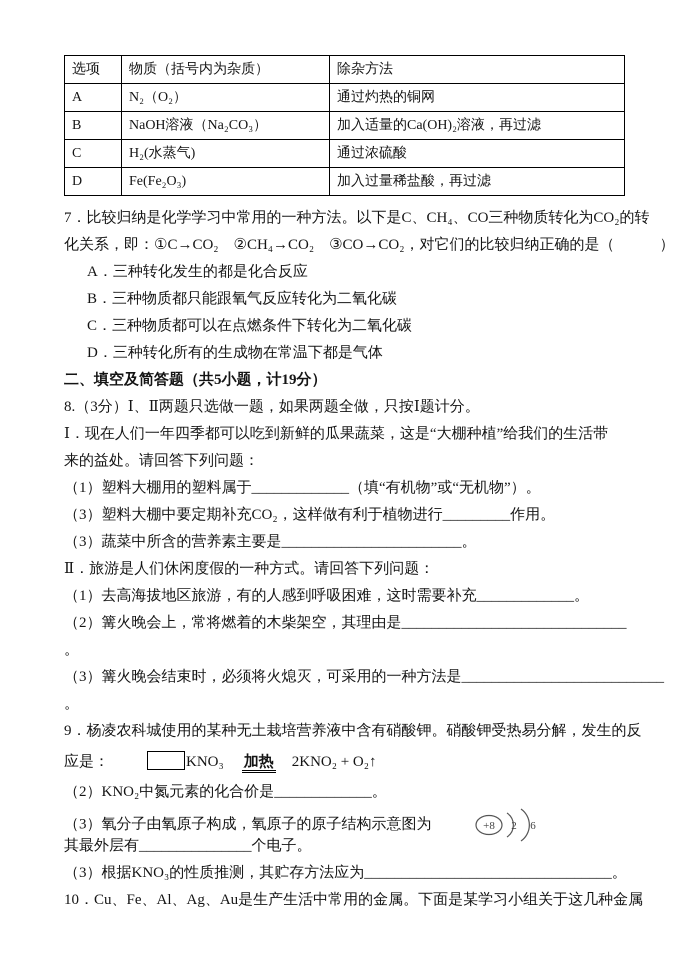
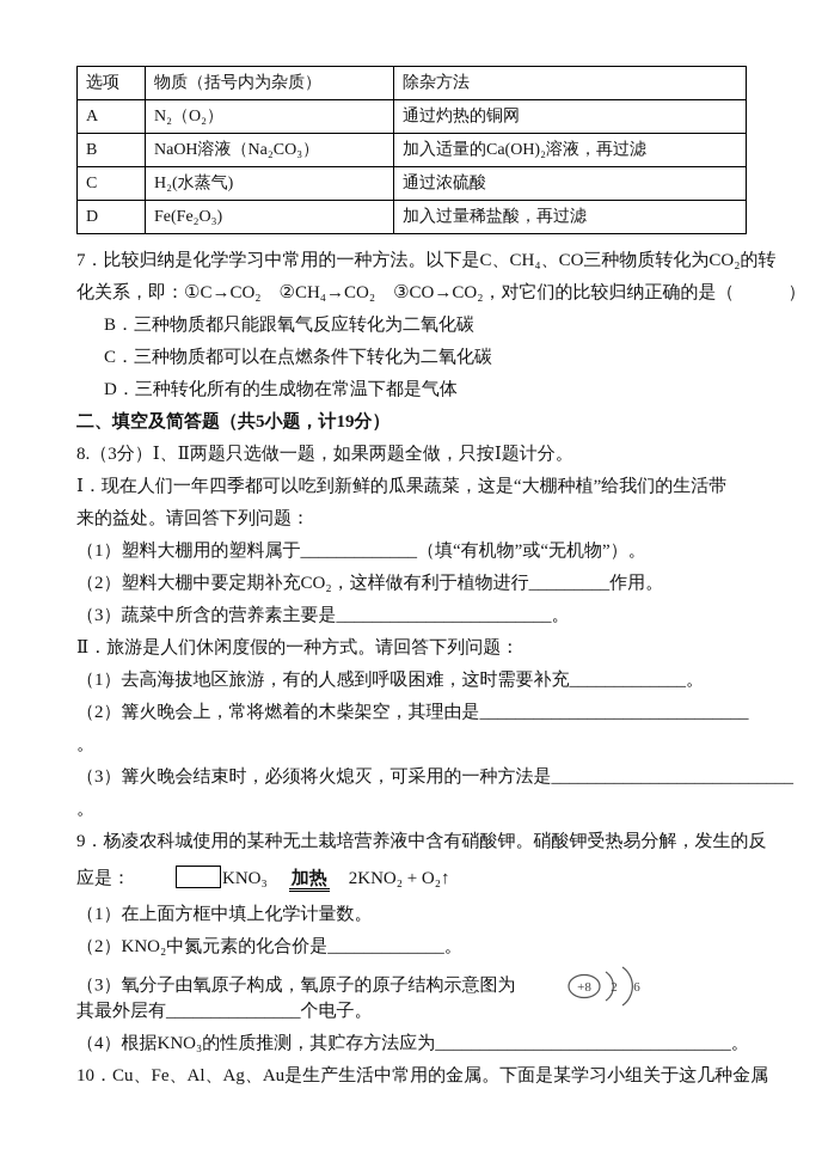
  选项	物质（括号内为杂质）	除杂方法
  A	N₂（O₂）	通过灼热的铜网
  B	NaOH溶液（Na₂CO₃）	加入适量的Ca(OH)₂溶液，再过滤
  C	H₂(水蒸气)	通过浓硫酸
  D	Fe(Fe₂O₃)	加入过量稀盐酸，再过滤
  7．比较归纳是化学学习中常用的一种方法。以下是C、CH₄、CO三种物质转化为CO₂的转
  化关系，即：①C→CO₂ ②CH₄→CO₂ ③CO→CO₂，对它们的比较归纳正确的是（ ）
- A．三种转化发生的都是化合反应
  B．三种物质都只能跟氧气反应转化为二氧化碳
  C．三种物质都可以在点燃条件下转化为二氧化碳
  D．三种转化所有的生成物在常温下都是气体
  二、填空及简答题（共5小题，计19分）
  8.（3分）Ⅰ、Ⅱ两题只选做一题，如果两题全做，只按Ⅰ题计分。
  Ⅰ．现在人们一年四季都可以吃到新鲜的瓜果蔬菜，这是“大棚种植”给我们的生活带
  来的益处。请回答下列问题：
  （1）塑料大棚用的塑料属于_____________（填“有机物”或“无机物”）。
- （3）塑料大棚中要定期补充CO₂，这样做有利于植物进行_________作用。
+ （2）塑料大棚中要定期补充CO₂，这样做有利于植物进行_________作用。
  （3）蔬菜中所含的营养素主要是________________________。
  Ⅱ．旅游是人们休闲度假的一种方式。请回答下列问题：
  （1）去高海拔地区旅游，有的人感到呼吸困难，这时需要补充_____________。
  （2）篝火晚会上，常将燃着的木柴架空，其理由是______________________________
  。
  （3）篝火晚会结束时，必须将火熄灭，可采用的一种方法是___________________________
  。
  9．杨凌农科城使用的某种无土栽培营养液中含有硝酸钾。硝酸钾受热易分解，发生的反
  应是： KNO₃ 加热 2KNO₂ + O₂↑
+ （1）在上面方框中填上化学计量数。
  （2）KNO₂中氮元素的化合价是_____________。
  （3）氧分子由氧原子构成，氧原子的原子结构示意图为
  +8
  2
  6
  其最外层有_______________个电子。
- （3）根据KNO₃的性质推测，其贮存方法应为_________________________________。
+ （4）根据KNO₃的性质推测，其贮存方法应为_________________________________。
  10．Cu、Fe、Al、Ag、Au是生产生活中常用的金属。下面是某学习小组关于这几种金属
